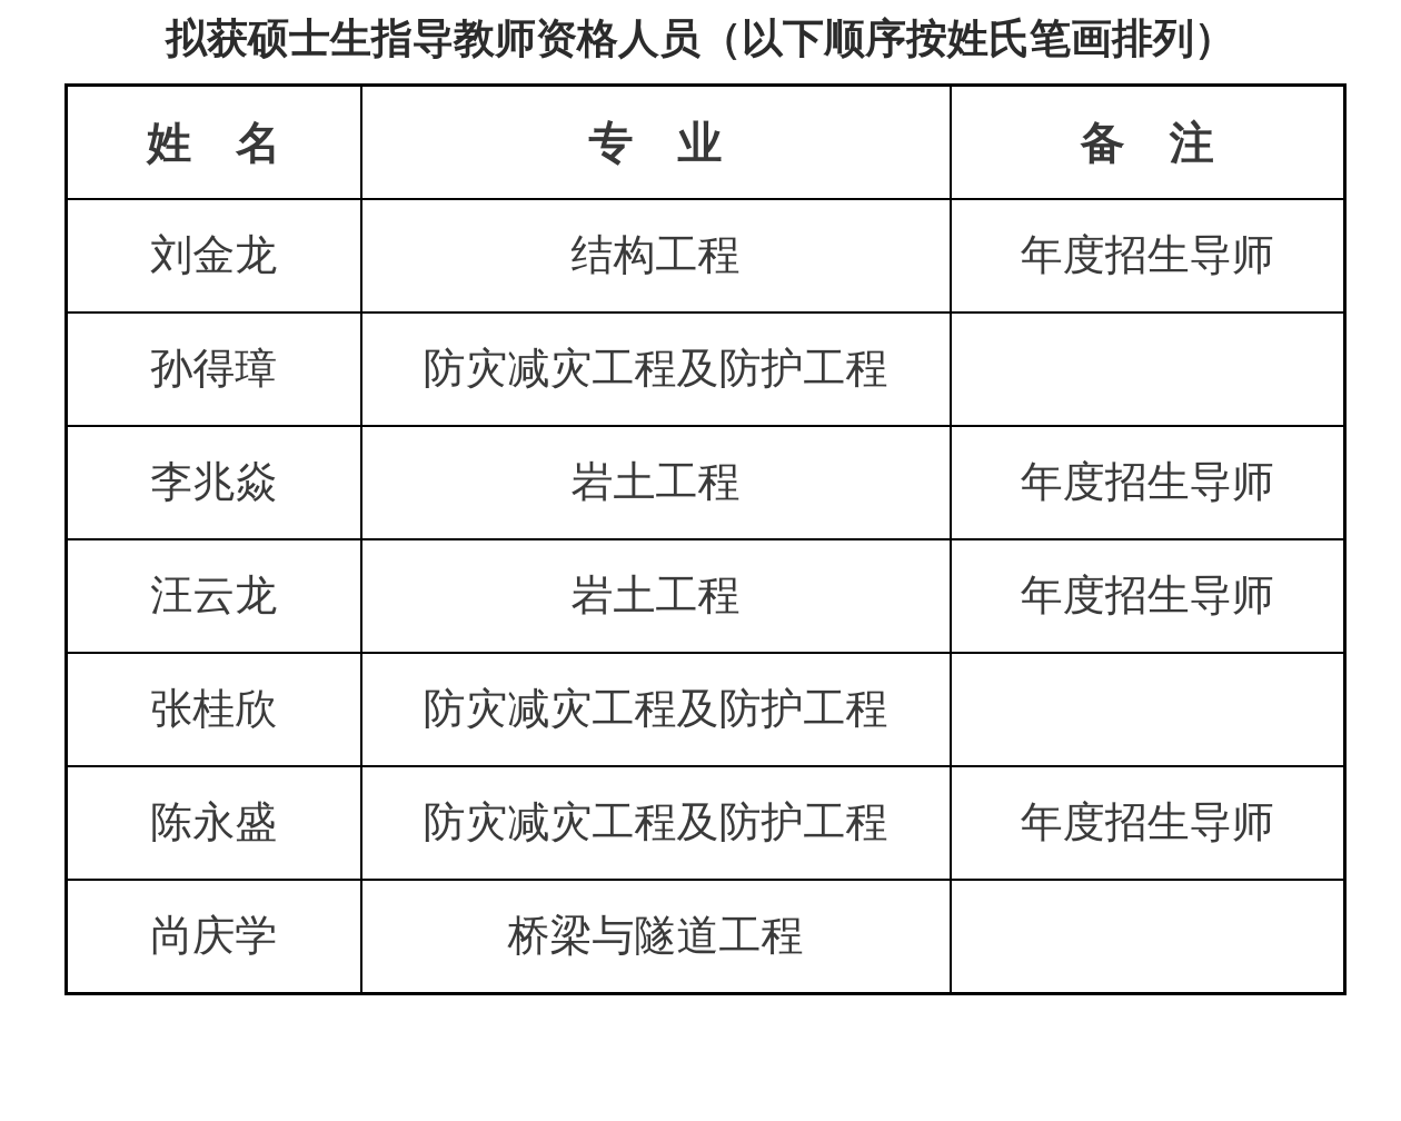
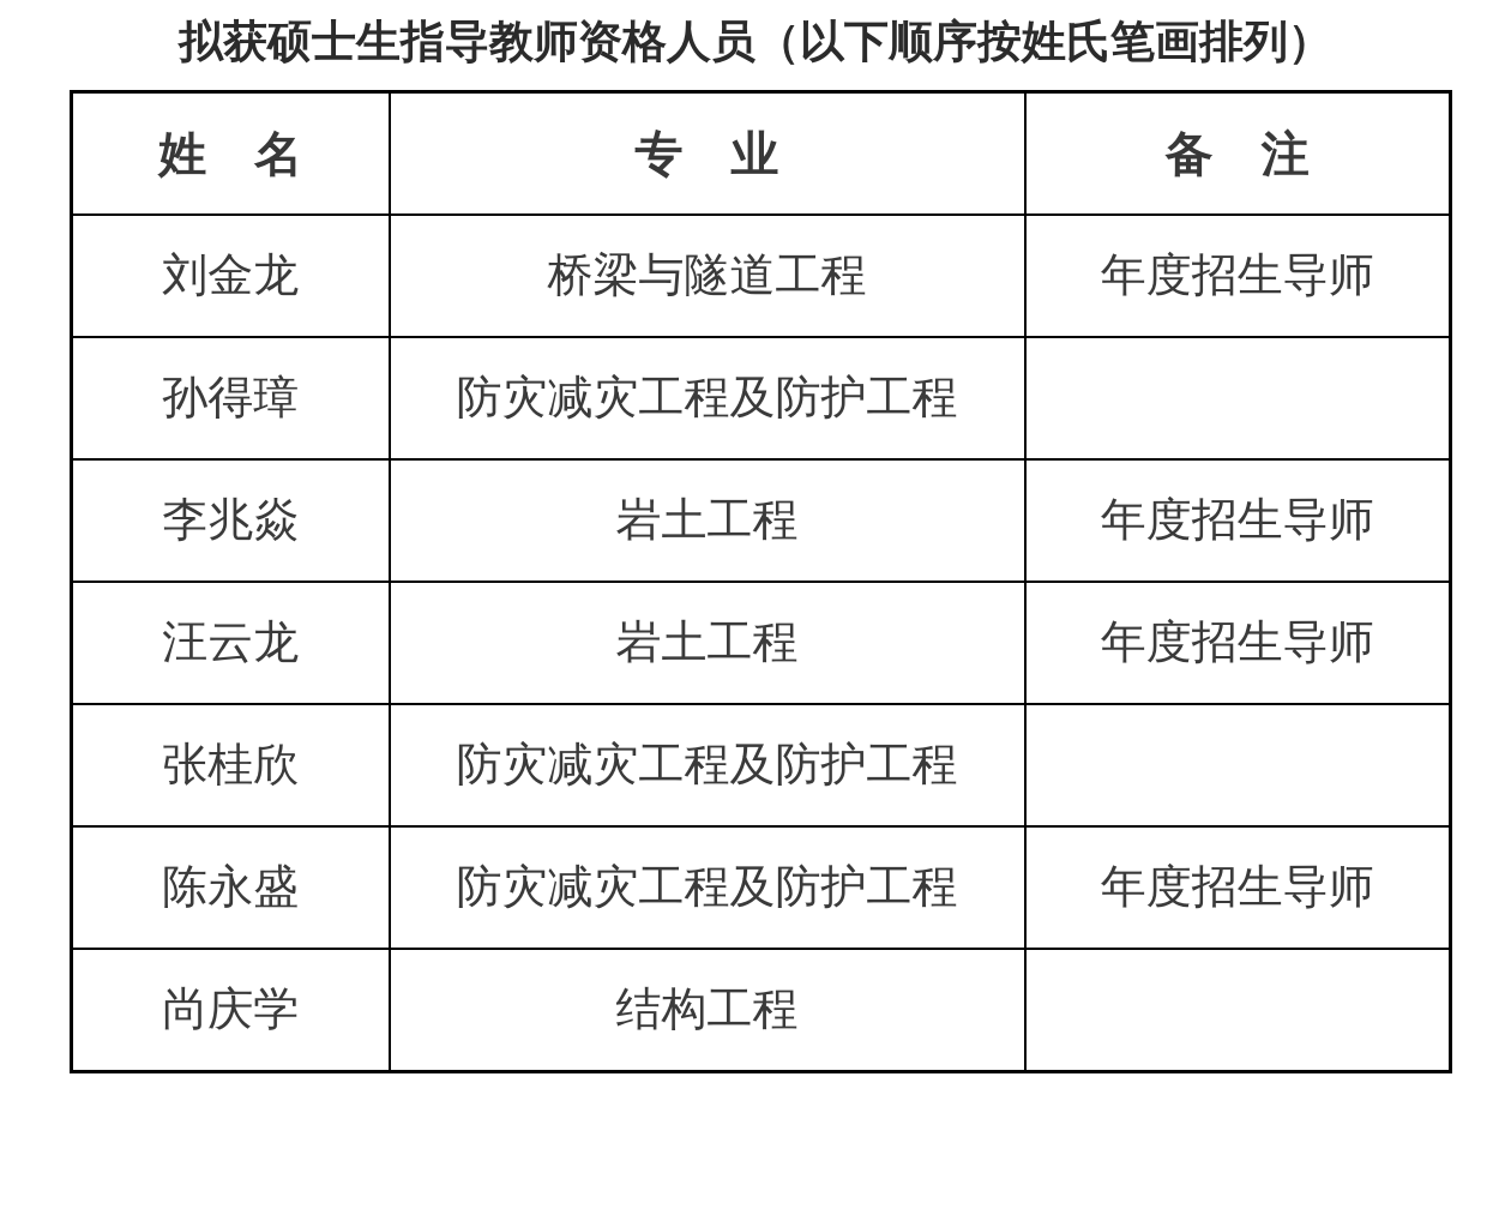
  拟获硕士生指导教师资格人员（以下顺序按姓氏笔画排列）
  姓 名	专 业	备 注
- 刘金龙	结构工程	年度招生导师
+ 刘金龙	桥梁与隧道工程	年度招生导师
  孙得璋	防灾减灾工程及防护工程
  李兆焱	岩土工程	年度招生导师
  汪云龙	岩土工程	年度招生导师
  张桂欣	防灾减灾工程及防护工程
  陈永盛	防灾减灾工程及防护工程	年度招生导师
- 尚庆学	桥梁与隧道工程
+ 尚庆学	结构工程
